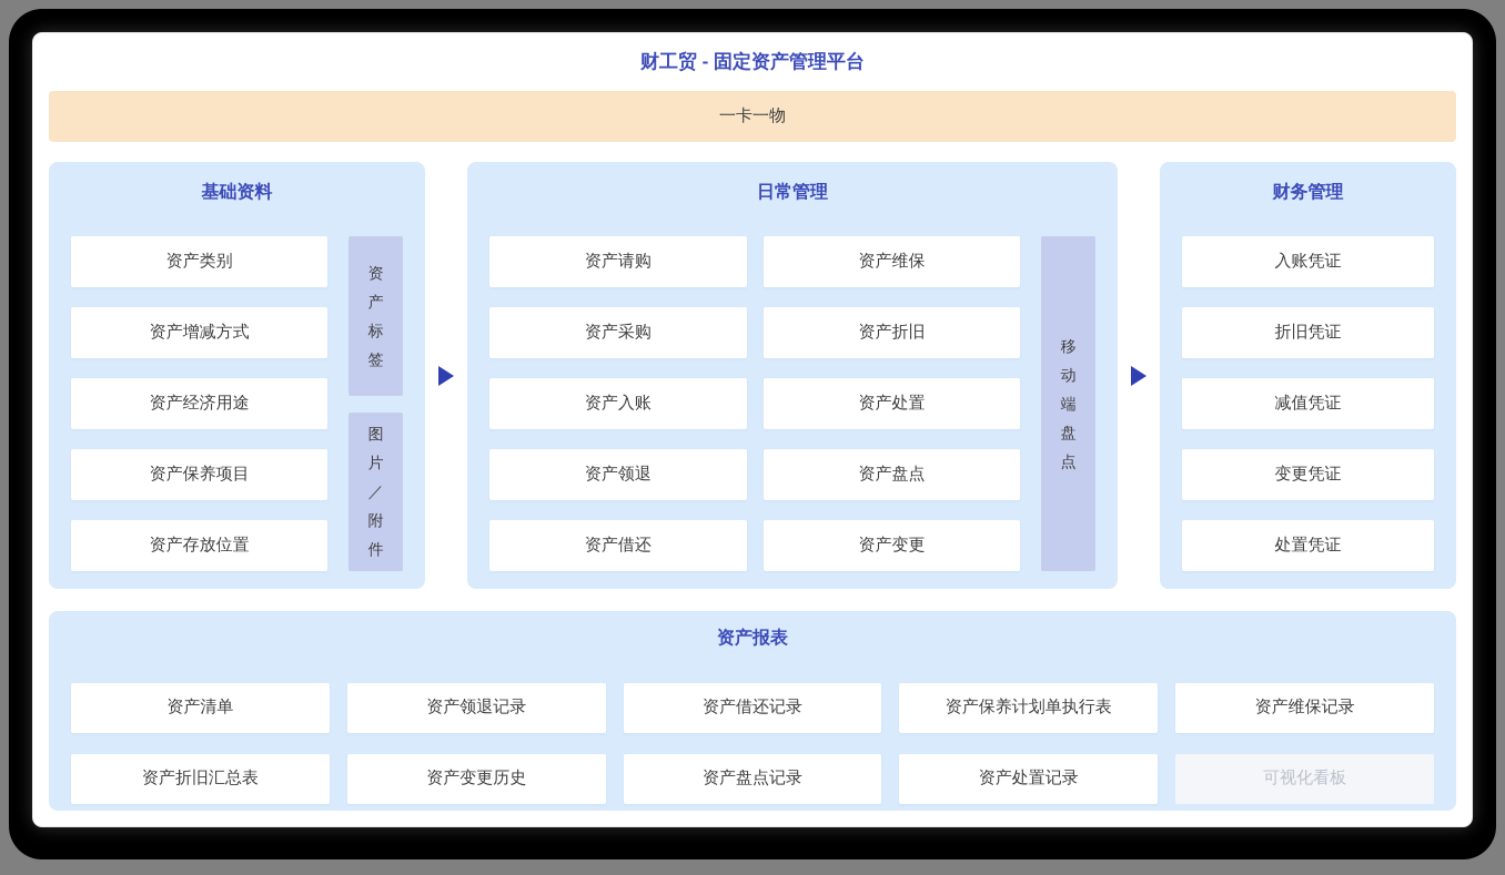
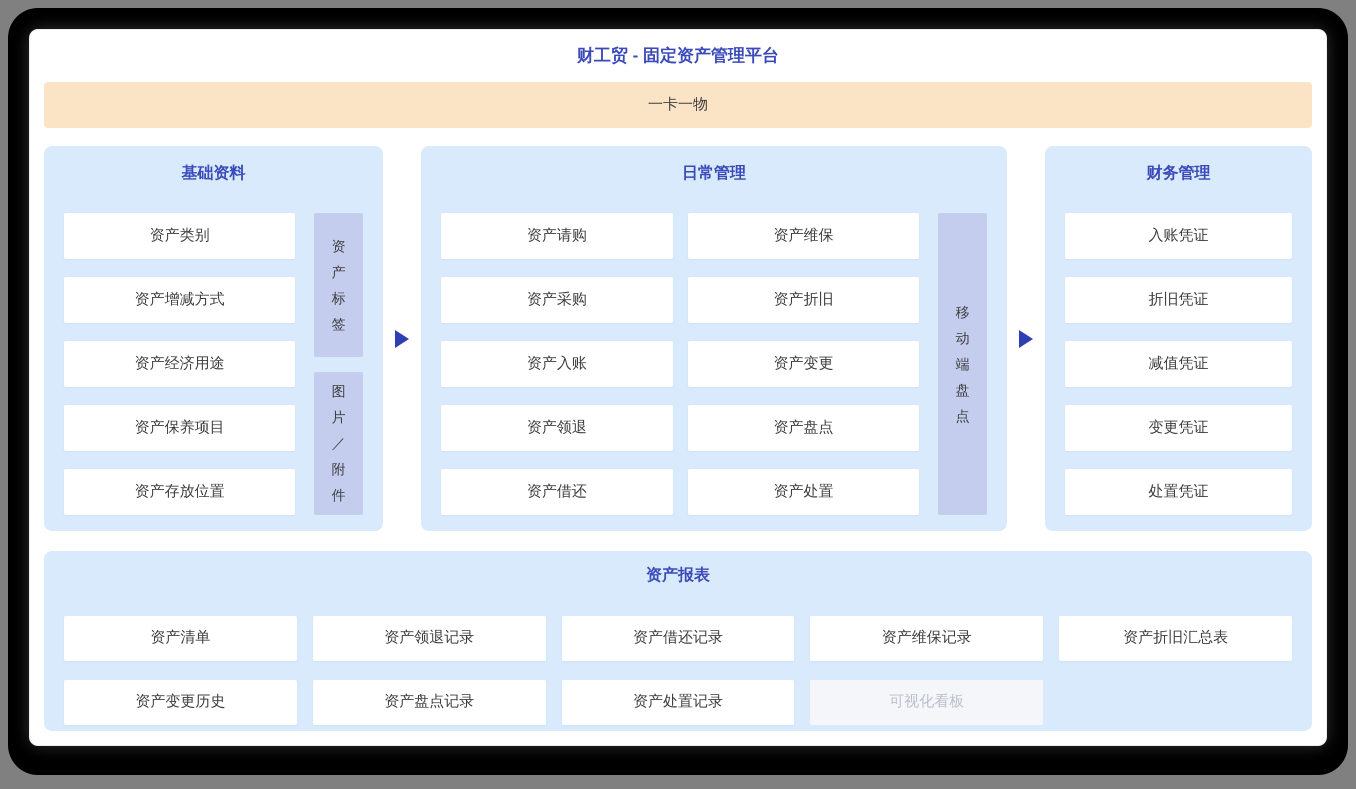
  财工贸 - 固定资产管理平台
  一卡一物
  基础资料
  资产类别
  资产增减方式
  资产经济用途
  资产保养项目
  资产存放位置
  资产标签
  图片／附件
  日常管理
  资产请购
  资产采购
  资产入账
  资产领退
  资产借还
  资产维保
  资产折旧
- 资产处置
+ 资产变更
  资产盘点
- 资产变更
+ 资产处置
  移动端盘点
  财务管理
  入账凭证
  折旧凭证
  减值凭证
  变更凭证
  处置凭证
  资产报表
  资产清单
  资产领退记录
  资产借还记录
- 资产保养计划单执行表
  资产维保记录
  资产折旧汇总表
  资产变更历史
  资产盘点记录
  资产处置记录
  可视化看板
